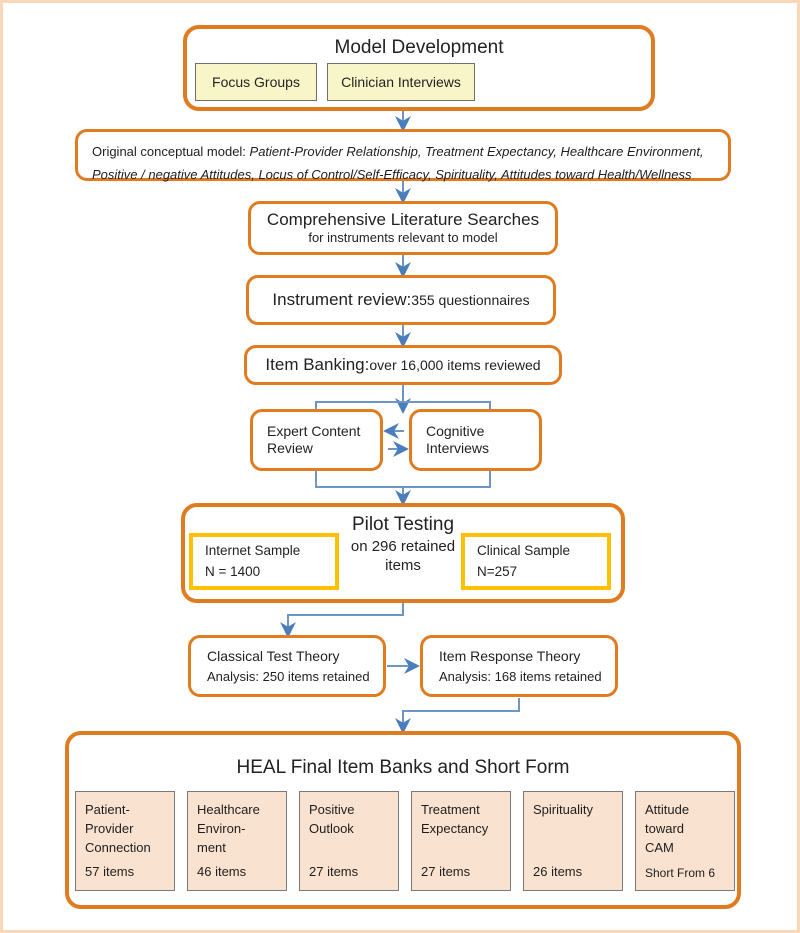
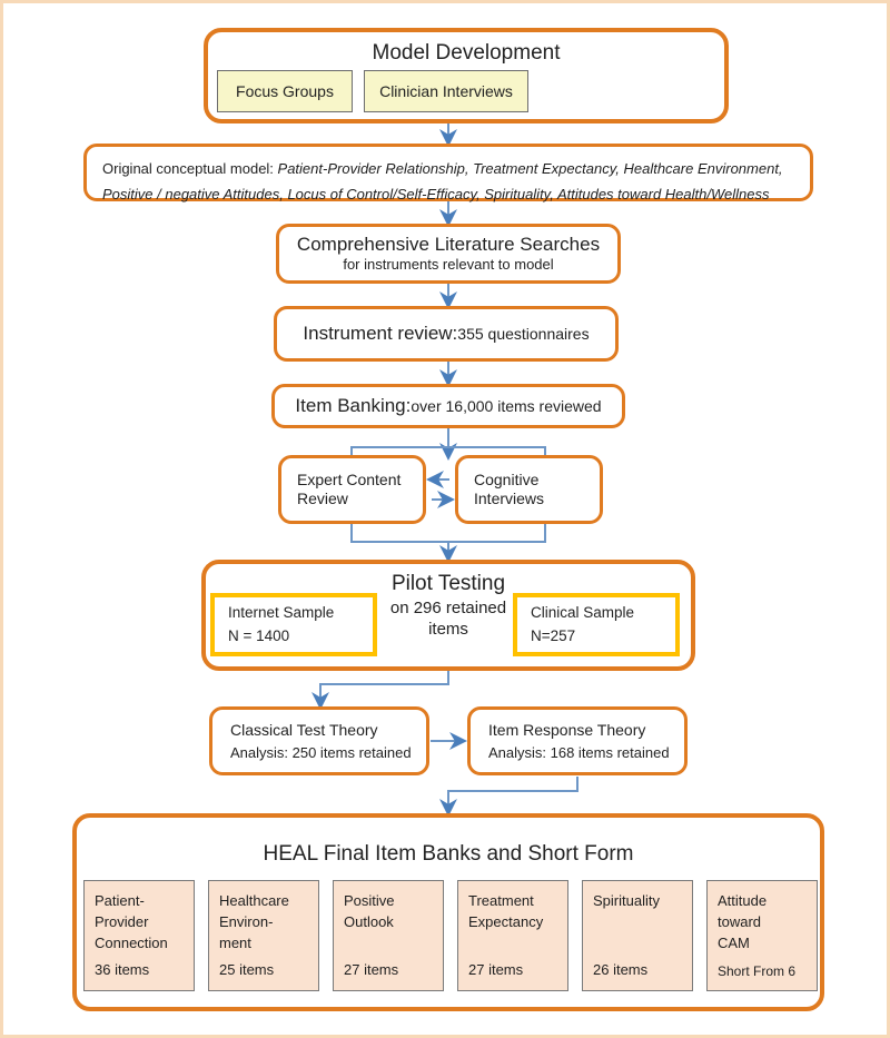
  Model Development
  Focus Groups
  Clinician Interviews
  Original conceptual model: Patient-Provider Relationship, Treatment Expectancy, Healthcare Environment,
  Positive / negative Attitudes, Locus of Control/Self-Efficacy, Spirituality, Attitudes toward Health/Wellness
  Comprehensive Literature Searches
  for instruments relevant to model
  Instrument review:
  355 questionnaires
  Item Banking:
  over 16,000 items reviewed
  Expert Content
  Review
  Cognitive
  Interviews
  Pilot Testing
  on 296 retained items
  Internet Sample
  N = 1400
  Clinical Sample
  N=257
  Classical Test Theory
  Analysis: 250 items retained
  Item Response Theory
  Analysis: 168 items retained
  HEAL Final Item Banks and Short Form
  Patient-
  Provider
  Connection
- 57 items
+ 36 items
  Healthcare
  Environ-
  ment
- 46 items
+ 25 items
  Positive
  Outlook
  27 items
  Treatment
  Expectancy
  27 items
  Spirituality
  26 items
  Attitude
  toward
  CAM
  Short From 6
